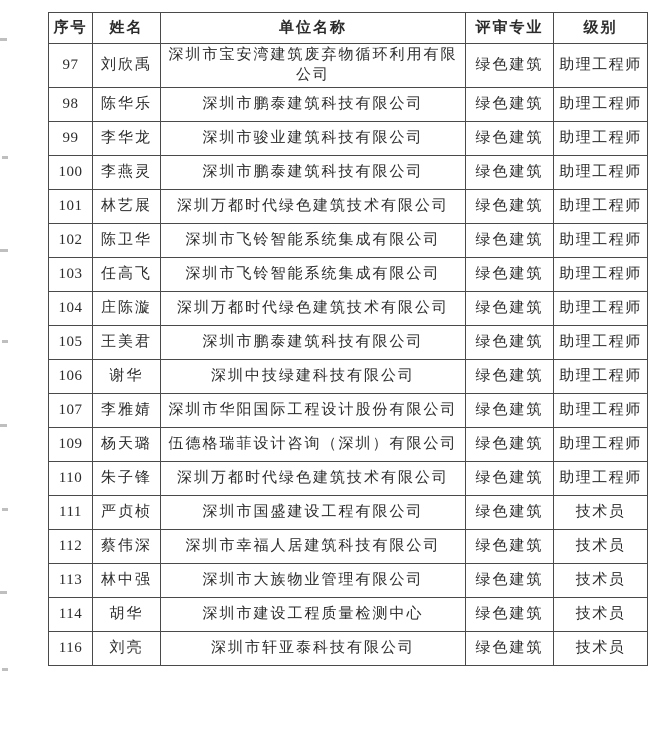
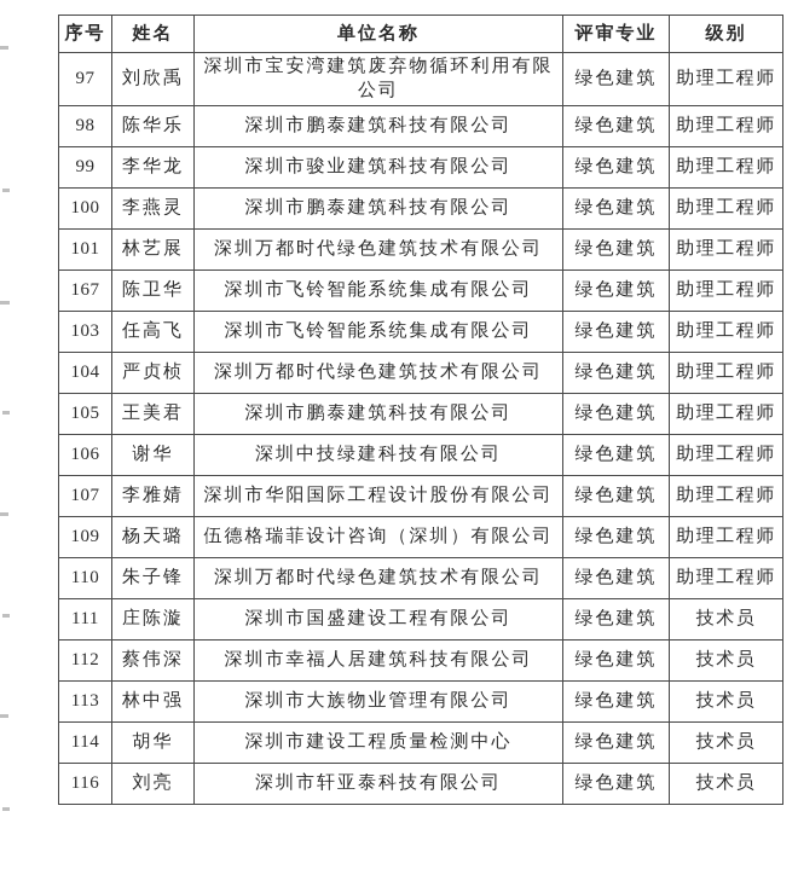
  序号	姓名	单位名称	评审专业	级别
  97	刘欣禹	深圳市宝安湾建筑废弃物循环利用有限公司	绿色建筑	助理工程师
  98	陈华乐	深圳市鹏泰建筑科技有限公司	绿色建筑	助理工程师
  99	李华龙	深圳市骏业建筑科技有限公司	绿色建筑	助理工程师
  100	李燕灵	深圳市鹏泰建筑科技有限公司	绿色建筑	助理工程师
  101	林艺展	深圳万都时代绿色建筑技术有限公司	绿色建筑	助理工程师
- 102	陈卫华	深圳市飞铃智能系统集成有限公司	绿色建筑	助理工程师
+ 167	陈卫华	深圳市飞铃智能系统集成有限公司	绿色建筑	助理工程师
  103	任高飞	深圳市飞铃智能系统集成有限公司	绿色建筑	助理工程师
- 104	庄陈漩	深圳万都时代绿色建筑技术有限公司	绿色建筑	助理工程师
+ 104	严贞桢	深圳万都时代绿色建筑技术有限公司	绿色建筑	助理工程师
  105	王美君	深圳市鹏泰建筑科技有限公司	绿色建筑	助理工程师
  106	谢华	深圳中技绿建科技有限公司	绿色建筑	助理工程师
  107	李雅婧	深圳市华阳国际工程设计股份有限公司	绿色建筑	助理工程师
  109	杨天璐	伍德格瑞菲设计咨询（深圳）有限公司	绿色建筑	助理工程师
  110	朱子锋	深圳万都时代绿色建筑技术有限公司	绿色建筑	助理工程师
- 111	严贞桢	深圳市国盛建设工程有限公司	绿色建筑	技术员
+ 111	庄陈漩	深圳市国盛建设工程有限公司	绿色建筑	技术员
  112	蔡伟深	深圳市幸福人居建筑科技有限公司	绿色建筑	技术员
  113	林中强	深圳市大族物业管理有限公司	绿色建筑	技术员
  114	胡华	深圳市建设工程质量检测中心	绿色建筑	技术员
  116	刘亮	深圳市轩亚泰科技有限公司	绿色建筑	技术员
